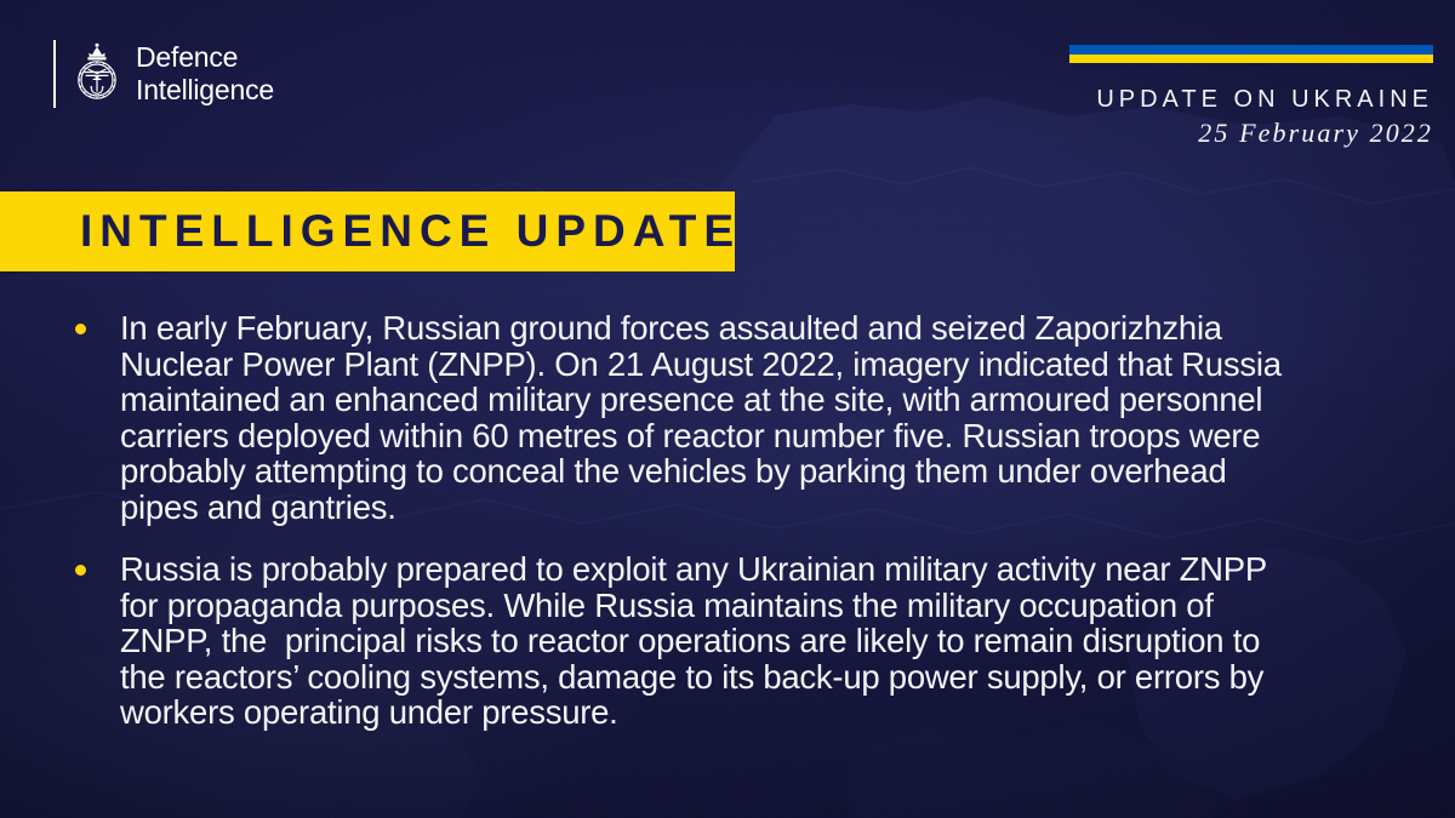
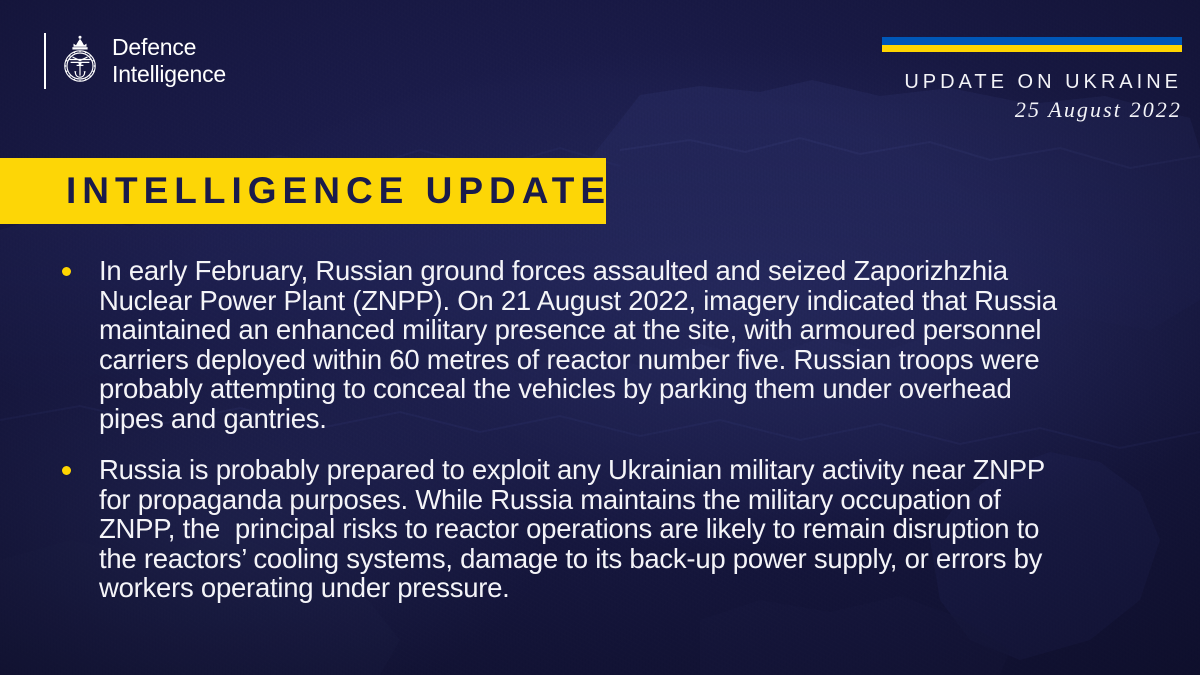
  Defence
  Intelligence
  UPDATE ON UKRAINE
- 25 February 2022
+ 25 August 2022
  INTELLIGENCE UPDATE
  In early February, Russian ground forces assaulted and seized Zaporizhzhia Nuclear Power Plant (ZNPP). On 21 August 2022, imagery indicated that Russia maintained an enhanced military presence at the site, with armoured personnel carriers deployed within 60 metres of reactor number five. Russian troops were probably attempting to conceal the vehicles by parking them under overhead pipes and gantries.
  Russia is probably prepared to exploit any Ukrainian military activity near ZNPP for propaganda purposes. While Russia maintains the military occupation of ZNPP, the principal risks to reactor operations are likely to remain disruption to the reactors’ cooling systems, damage to its back-up power supply, or errors by workers operating under pressure.
